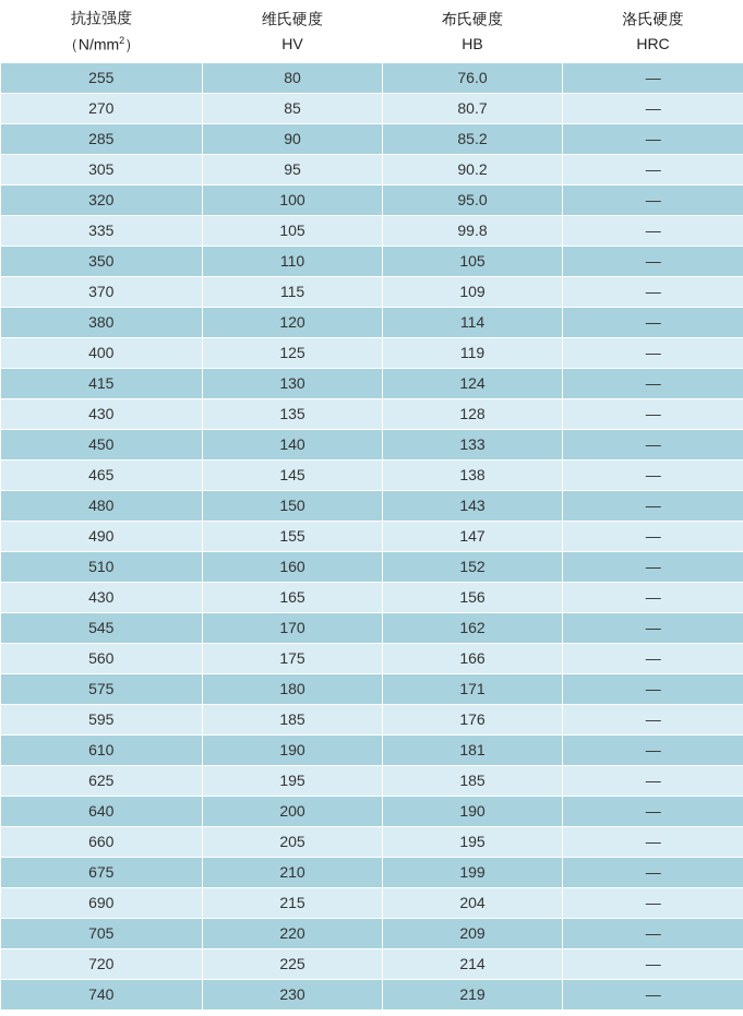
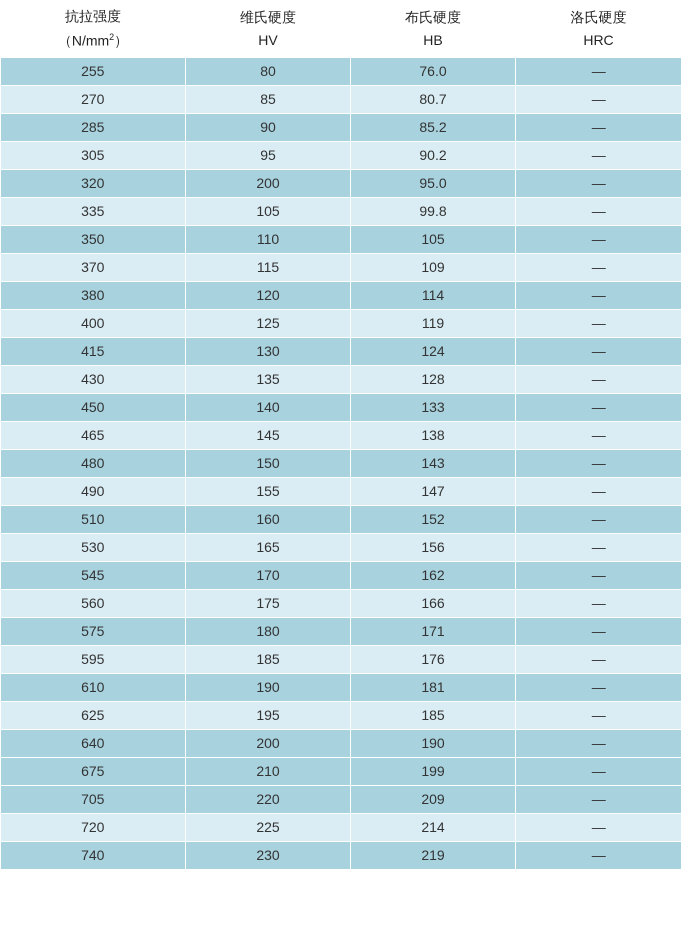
  抗拉强度 （N/mm2）	维氏硬度 HV	布氏硬度 HB	洛氏硬度 HRC
  255	80	76.0	—
  270	85	80.7	—
  285	90	85.2	—
  305	95	90.2	—
- 320	100	95.0	—
+ 320	200	95.0	—
  335	105	99.8	—
  350	110	105	—
  370	115	109	—
  380	120	114	—
  400	125	119	—
  415	130	124	—
  430	135	128	—
  450	140	133	—
  465	145	138	—
  480	150	143	—
  490	155	147	—
  510	160	152	—
- 430	165	156	—
+ 530	165	156	—
  545	170	162	—
  560	175	166	—
  575	180	171	—
  595	185	176	—
  610	190	181	—
  625	195	185	—
  640	200	190	—
- 660	205	195	—
  675	210	199	—
- 690	215	204	—
  705	220	209	—
  720	225	214	—
  740	230	219	—
